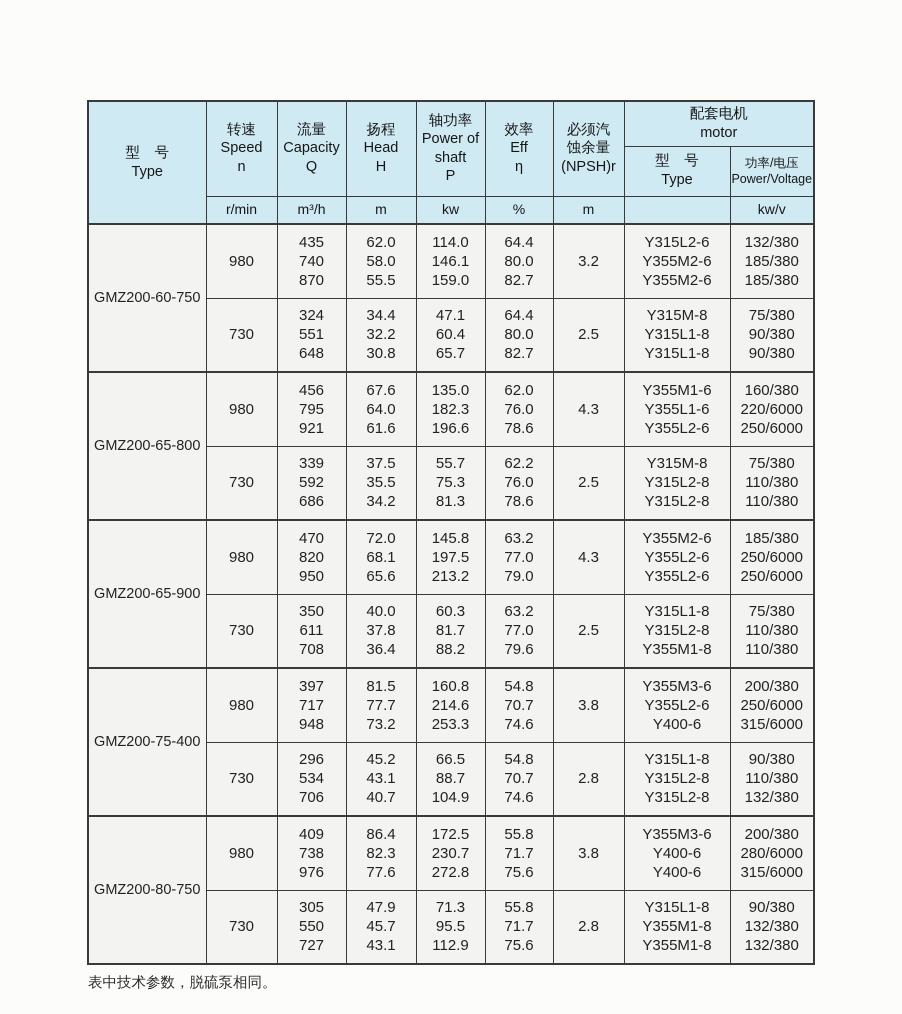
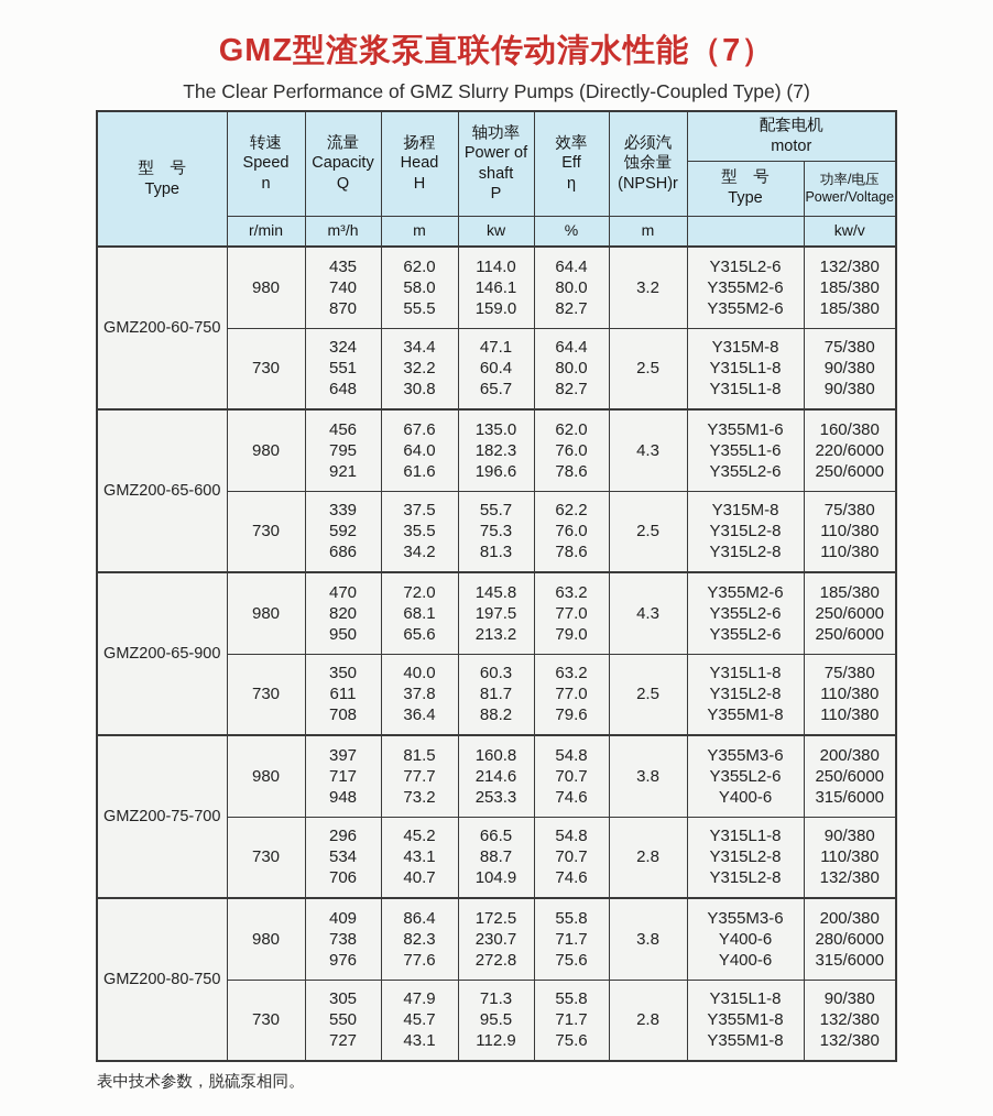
+ GMZ型渣浆泵直联传动清水性能（7）
+ The Clear Performance of GMZ Slurry Pumps (Directly-Coupled Type) (7)
  型 号 Type	转速 Speed n	流量 Capacity Q	扬程 Head H	轴功率 Power of shaft P	效率 Eff η	必须汽 蚀余量 (NPSH)r	配套电机 motor
  型 号 Type	功率/电压 Power/Voltage
  r/min	m³/h	m	kw	%	m		kw/v
  GMZ200-60-750	980	435 740 870	62.0 58.0 55.5	114.0 146.1 159.0	64.4 80.0 82.7	3.2	Y315L2-6 Y355M2-6 Y355M2-6	132/380 185/380 185/380
  730	324 551 648	34.4 32.2 30.8	47.1 60.4 65.7	64.4 80.0 82.7	2.5	Y315M-8 Y315L1-8 Y315L1-8	75/380 90/380 90/380
- GMZ200-65-800	980	456 795 921	67.6 64.0 61.6	135.0 182.3 196.6	62.0 76.0 78.6	4.3	Y355M1-6 Y355L1-6 Y355L2-6	160/380 220/6000 250/6000
+ GMZ200-65-600	980	456 795 921	67.6 64.0 61.6	135.0 182.3 196.6	62.0 76.0 78.6	4.3	Y355M1-6 Y355L1-6 Y355L2-6	160/380 220/6000 250/6000
  730	339 592 686	37.5 35.5 34.2	55.7 75.3 81.3	62.2 76.0 78.6	2.5	Y315M-8 Y315L2-8 Y315L2-8	75/380 110/380 110/380
  GMZ200-65-900	980	470 820 950	72.0 68.1 65.6	145.8 197.5 213.2	63.2 77.0 79.0	4.3	Y355M2-6 Y355L2-6 Y355L2-6	185/380 250/6000 250/6000
  730	350 611 708	40.0 37.8 36.4	60.3 81.7 88.2	63.2 77.0 79.6	2.5	Y315L1-8 Y315L2-8 Y355M1-8	75/380 110/380 110/380
- GMZ200-75-400	980	397 717 948	81.5 77.7 73.2	160.8 214.6 253.3	54.8 70.7 74.6	3.8	Y355M3-6 Y355L2-6 Y400-6	200/380 250/6000 315/6000
+ GMZ200-75-700	980	397 717 948	81.5 77.7 73.2	160.8 214.6 253.3	54.8 70.7 74.6	3.8	Y355M3-6 Y355L2-6 Y400-6	200/380 250/6000 315/6000
  730	296 534 706	45.2 43.1 40.7	66.5 88.7 104.9	54.8 70.7 74.6	2.8	Y315L1-8 Y315L2-8 Y315L2-8	90/380 110/380 132/380
  GMZ200-80-750	980	409 738 976	86.4 82.3 77.6	172.5 230.7 272.8	55.8 71.7 75.6	3.8	Y355M3-6 Y400-6 Y400-6	200/380 280/6000 315/6000
  730	305 550 727	47.9 45.7 43.1	71.3 95.5 112.9	55.8 71.7 75.6	2.8	Y315L1-8 Y355M1-8 Y355M1-8	90/380 132/380 132/380
  表中技术参数，脱硫泵相同。
